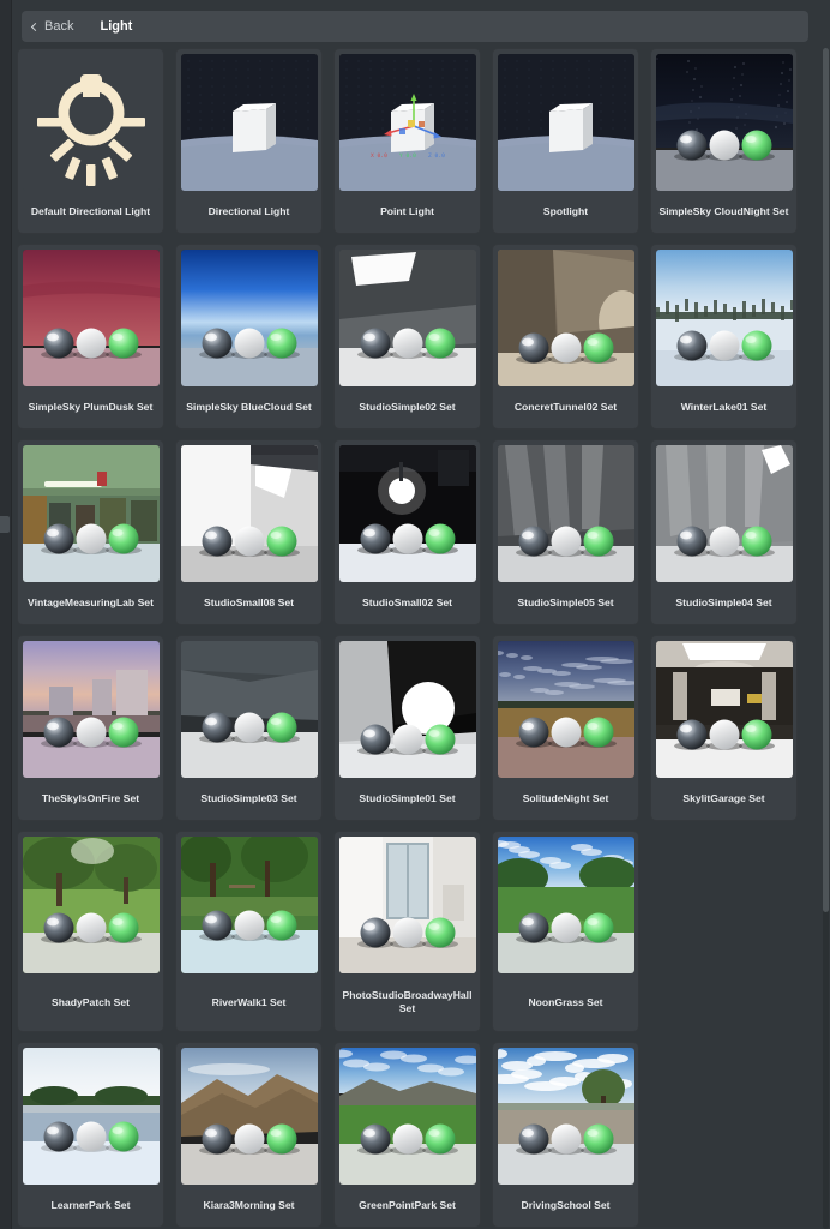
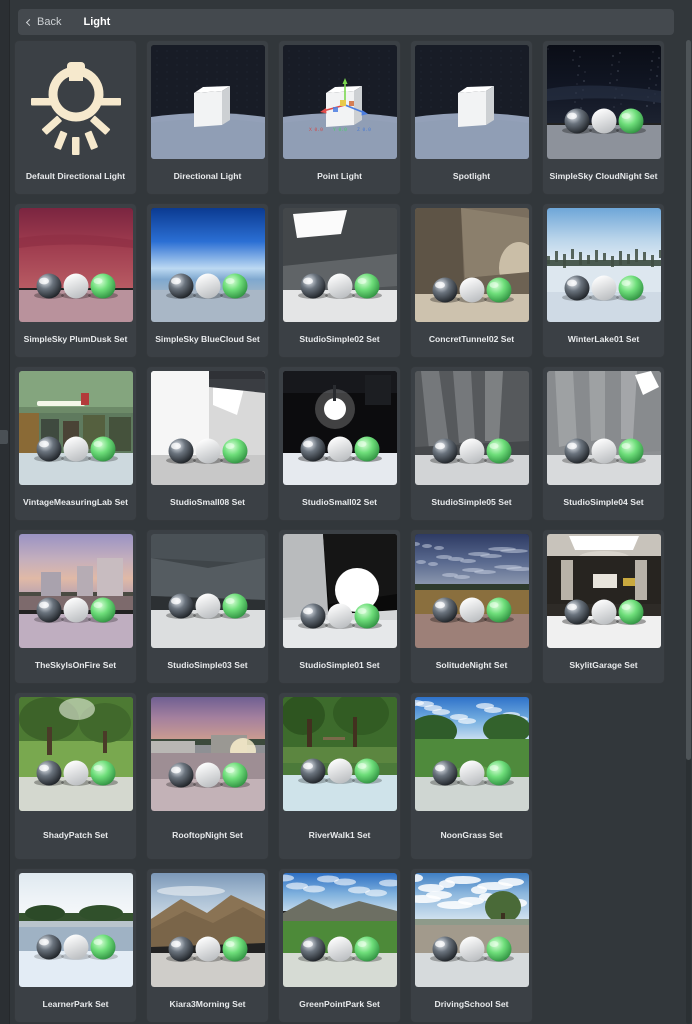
  Back
  Light
  Default Directional Light
  Directional Light
  Point Light
  Spotlight
  SimpleSky CloudNight Set
  SimpleSky PlumDusk Set
  SimpleSky BlueCloud Set
  StudioSimple02 Set
  ConcretTunnel02 Set
  WinterLake01 Set
  VintageMeasuringLab Set
  StudioSmall08 Set
  StudioSmall02 Set
  StudioSimple05 Set
  StudioSimple04 Set
  TheSkyIsOnFire Set
  StudioSimple03 Set
  StudioSimple01 Set
  SolitudeNight Set
  SkylitGarage Set
  ShadyPatch Set
+ RooftopNight Set
  RiverWalk1 Set
- PhotoStudioBroadwayHall Set
  NoonGrass Set
  LearnerPark Set
  Kiara3Morning Set
  GreenPointPark Set
  DrivingSchool Set
